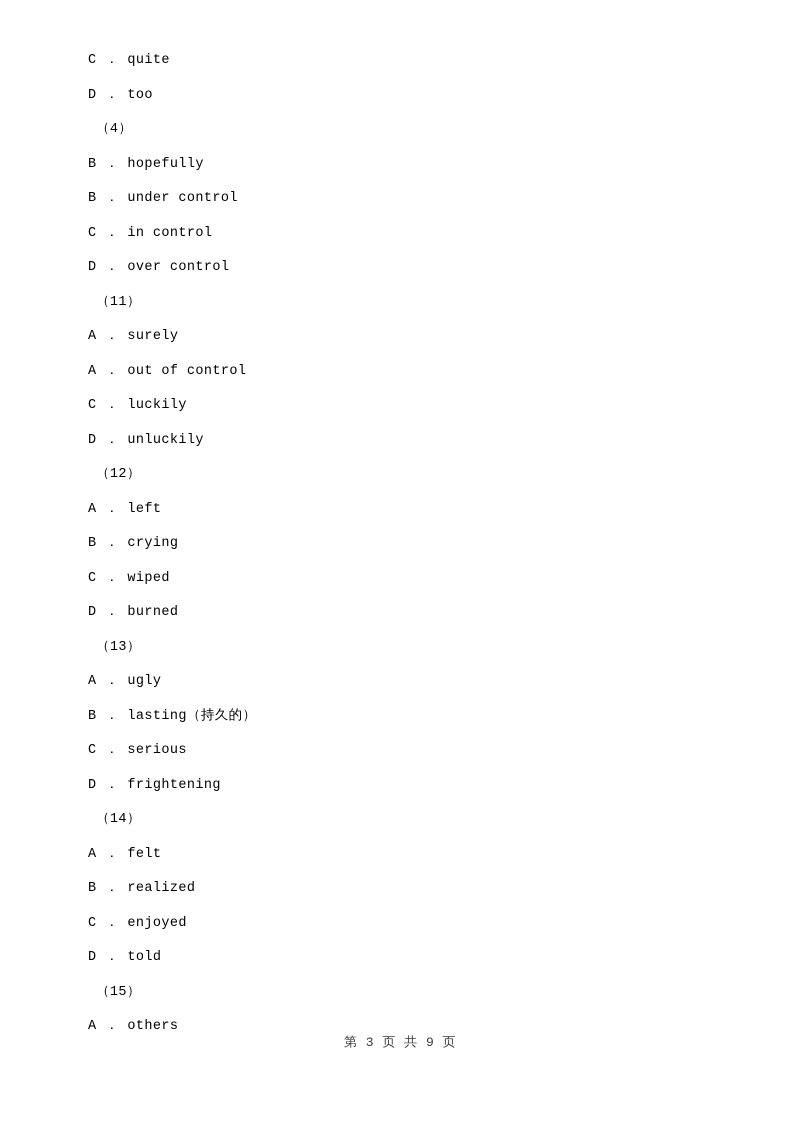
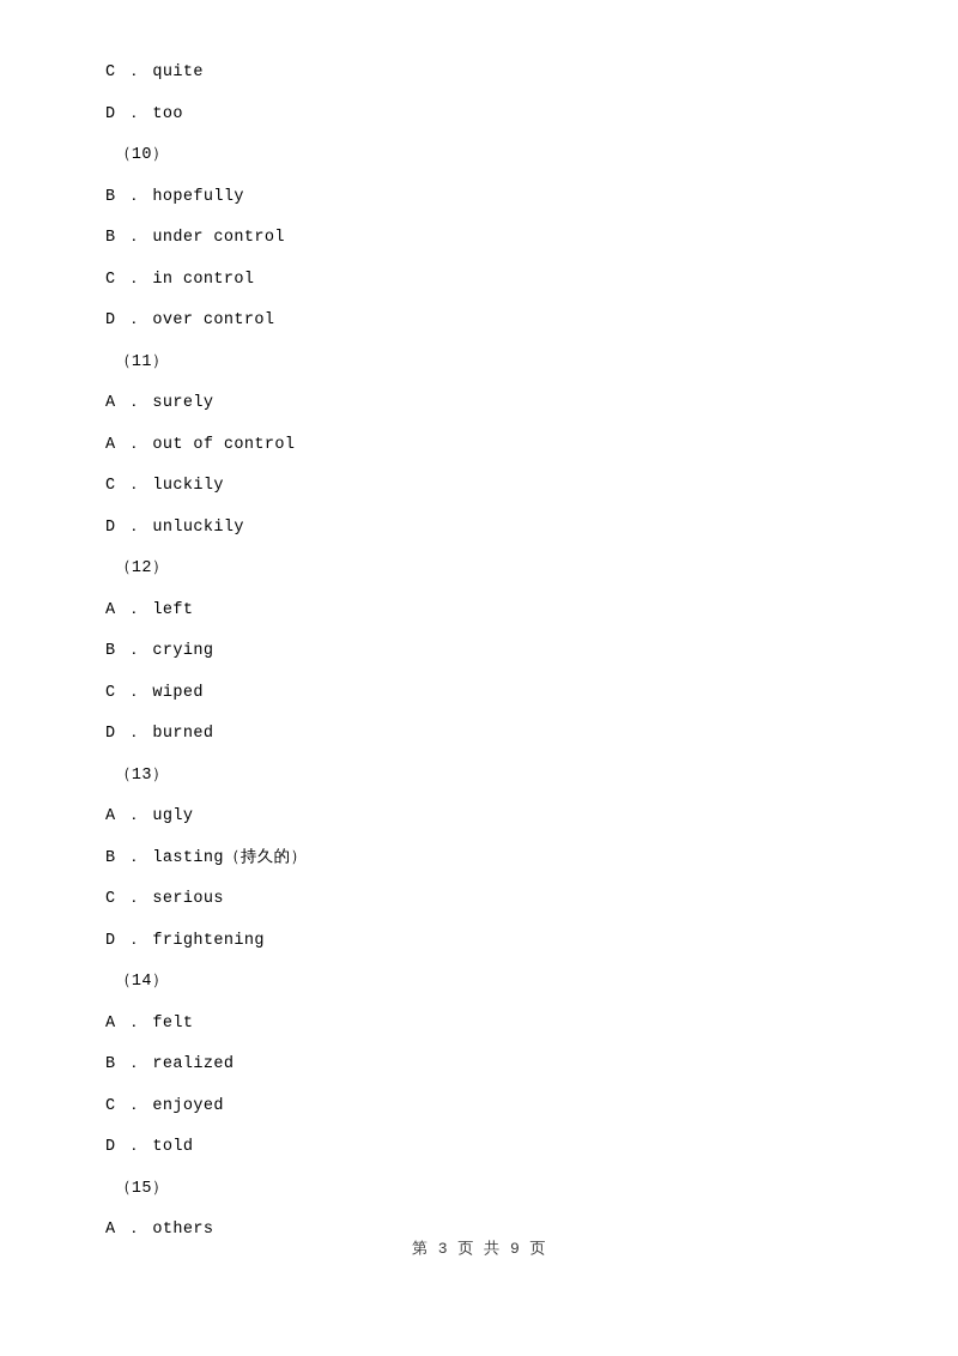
  C ． quite
  D ． too
- （4）
+ （10）
  B ． hopefully
  B ． under control
  C ． in control
  D ． over control
  （11）
  A ． surely
  A ． out of control
  C ． luckily
  D ． unluckily
  （12）
  A ． left
  B ． crying
  C ． wiped
  D ． burned
  （13）
  A ． ugly
  B ． lasting（持久的）
  C ． serious
  D ． frightening
  （14）
  A ． felt
  B ． realized
  C ． enjoyed
  D ． told
  （15）
  A ． others
  第 3 页 共 9 页
